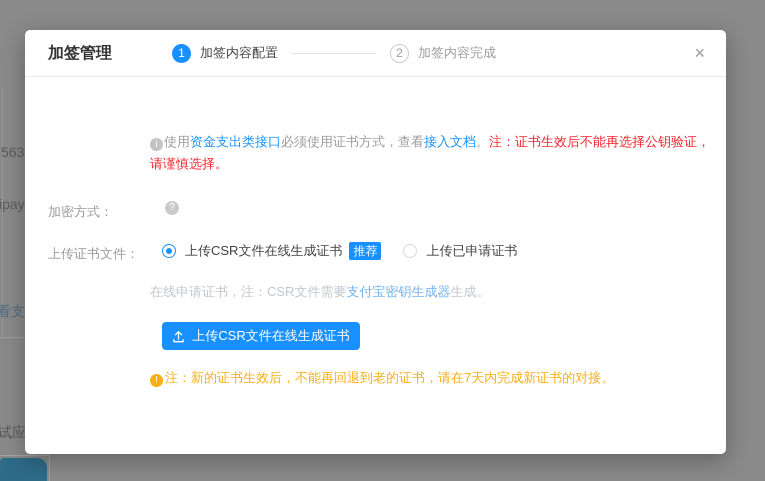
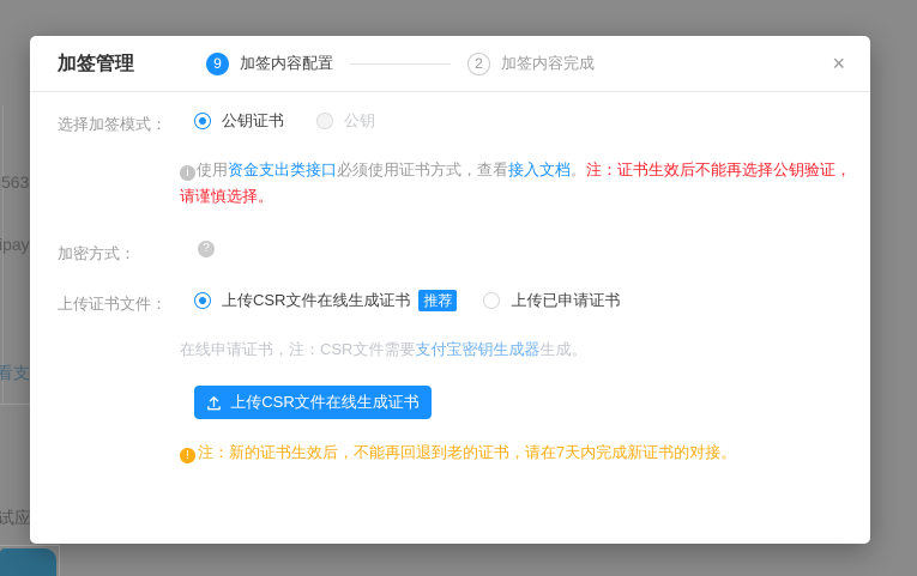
  563
  ipay
  看支
  试应
  加签管理
- 1
+ 9
  加签内容配置
  2
  加签内容完成
  ×
+ 选择加签模式：
+ 公钥证书
+ 公钥
  i 使用资金支出类接口必须使用证书方式，查看接入文档。注：证书生效后不能再选择公钥验证，请谨慎选择。
  加密方式：
  ?
  上传证书文件：
  上传CSR文件在线生成证书
  推荐
  上传已申请证书
  在线申请证书，注：CSR文件需要支付宝密钥生成器生成。
  上传CSR文件在线生成证书
  ! 注：新的证书生效后，不能再回退到老的证书，请在7天内完成新证书的对接。
